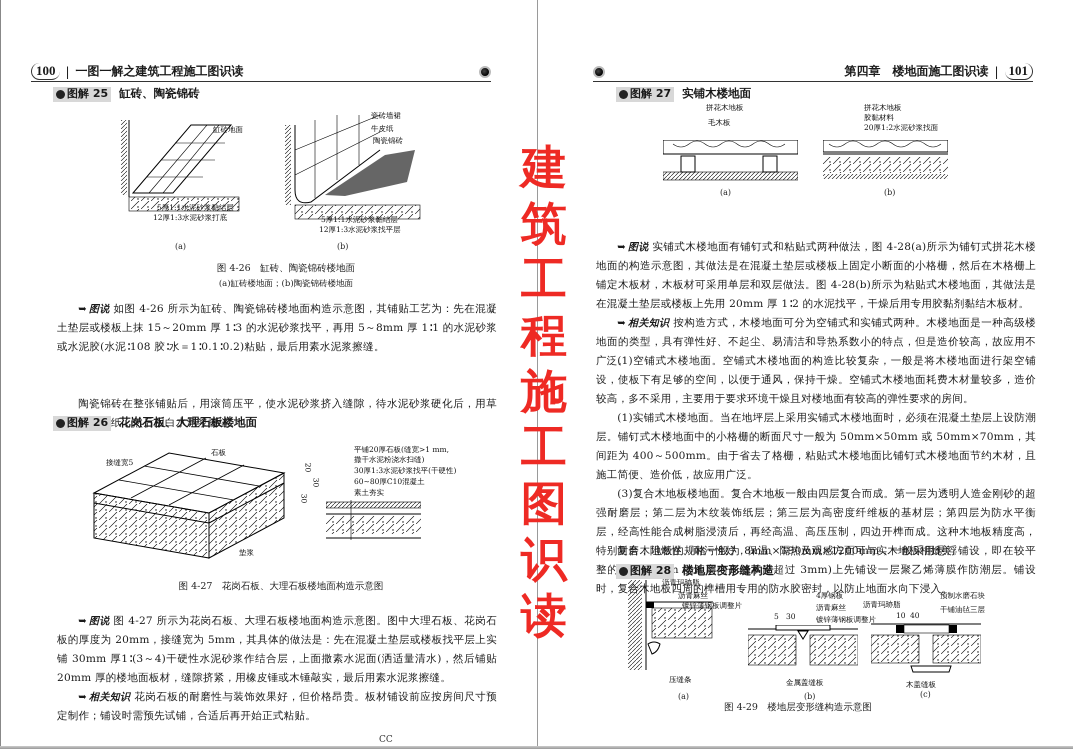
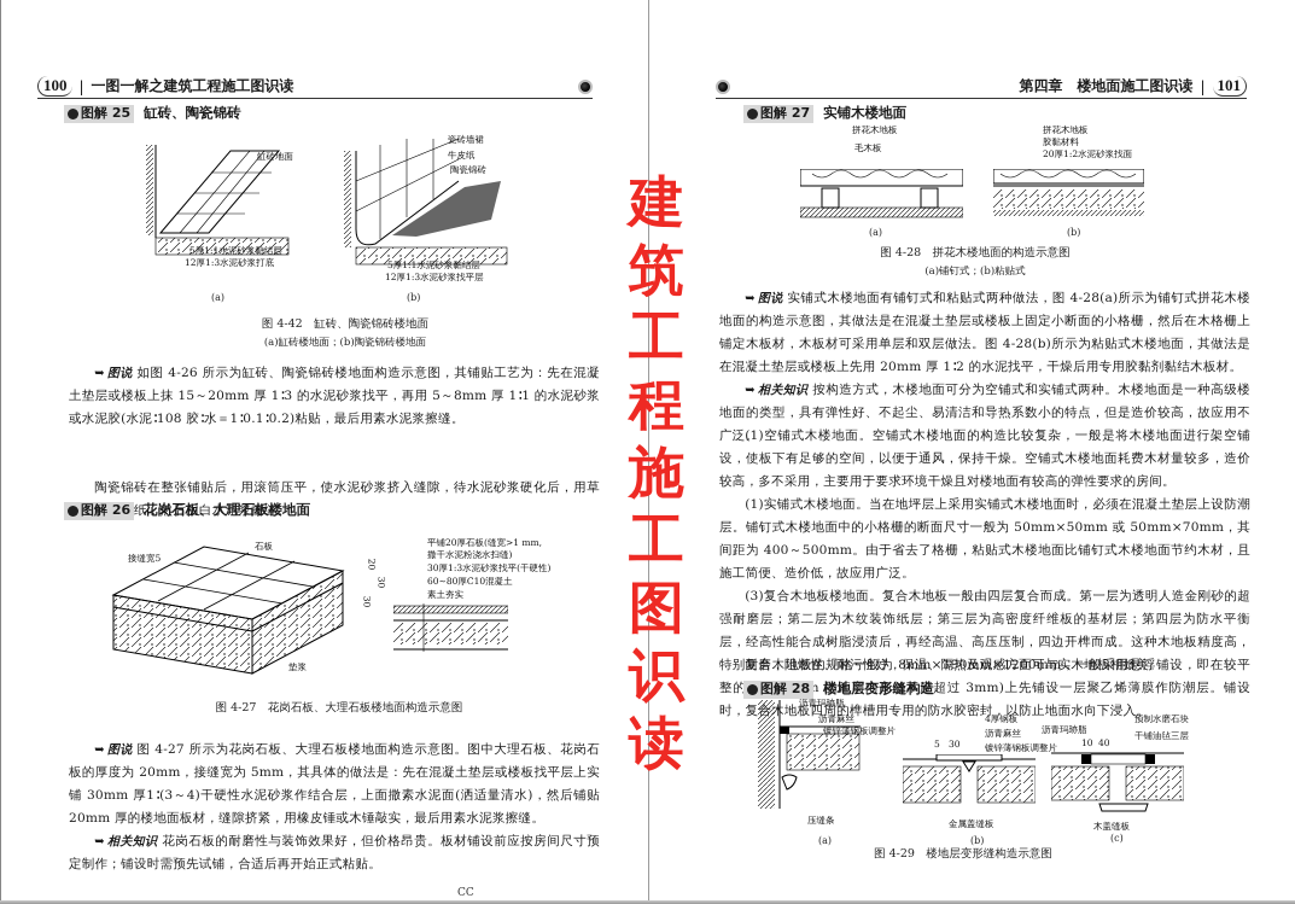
  100
  |
  一图一解之建筑工程施工图识读
  图解 25
  缸砖、陶瓷锦砖
  缸砖地面
  5厚1:1水泥砂浆黏结层
  12厚1:3水泥砂浆打底
  (a)
  瓷砖墙裙
  牛皮纸
  陶瓷锦砖
  5厚1:1水泥砂浆黏结层
  12厚1:3水泥砂浆找平层
  (b)
- 图 4-26 缸砖、陶瓷锦砖楼地面
+ 图 4-42 缸砖、陶瓷锦砖楼地面
  (a)缸砖楼地面；(b)陶瓷锦砖楼地面
  图说 如图 4-26 所示为缸砖、陶瓷锦砖楼地面构造示意图，其铺贴工艺为：先在混凝土垫层或楼板上抹 15～20mm 厚 1∶3 的水泥砂浆找平，再用 5～8mm 厚 1∶1 的水泥砂浆或水泥胶(水泥∶108 胶∶水＝1∶0.1∶0.2)粘贴，最后用素水泥浆擦缝。
  陶瓷锦砖在整张铺贴后，用滚筒压平，使水泥砂浆挤入缝隙，待水泥砂浆硬化后，用草纸，然后用白水泥浆擦缝。
  图解 26
  花岗石板、大理石板楼地面
  石板
  接缝宽5
  垫浆
  平铺20厚石板(缝宽>1 mm,
  撒干水泥粉浇水扫缝)
  30厚1:3水泥砂浆找平(干硬性)
  60~80厚C10混凝土
  素土夯实
  图 4-27 花岗石板、大理石板楼地面构造示意图
  图说 图 4-27 所示为花岗石板、大理石板楼地面构造示意图。图中大理石板、花岗石板的厚度为 20mm，接缝宽为 5mm，其具体的做法是：先在混凝土垫层或楼板找平层上实铺 30mm 厚1∶(3～4)干硬性水泥砂浆作结合层，上面撒素水泥面(洒适量清水)，然后铺贴 20mm 厚的楼地面板材，缝隙挤紧，用橡皮锤或木锤敲实，最后用素水泥浆擦缝。
  相关知识 花岗石板的耐磨性与装饰效果好，但价格昂贵。板材铺设前应按房间尺寸预定制作；铺设时需预先试铺，合适后再开始正式粘贴。
  CC
  第四章 楼地面施工图识读
  |
  101
  图解 27
  实铺木楼地面
  拼花木地板
  毛木板
  (a)
  拼花木地板
  胶黏材料
  20厚1:2水泥砂浆找面
  (b)
+ 图 4-28 拼花木楼地面的构造示意图
+ (a)铺钉式；(b)粘贴式
  图说 实铺式木楼地面有铺钉式和粘贴式两种做法，图 4-28(a)所示为铺钉式拼花木楼地面的构造示意图，其做法是在混凝土垫层或楼板上固定小断面的小格栅，然后在木格栅上铺定木板材，木板材可采用单层和双层做法。图 4-28(b)所示为粘贴式木楼地面，其做法是在混凝土垫层或楼板上先用 20mm 厚 1∶2 的水泥找平，干燥后用专用胶黏剂黏结木板材。
  相关知识 按构造方式，木楼地面可分为空铺式和实铺式两种。木楼地面是一种高级楼地面的类型，具有弹性好、不起尘、易清洁和导热系数小的特点，但是造价较高，故应用不广泛。
  (1)空铺式木楼地面。空铺式木楼地面的构造比较复杂，一般是将木楼地面进行架空铺设，使板下有足够的空间，以便于通风，保持干燥。空铺式木楼地面耗费木材量较多，造价较高，多不采用，主要用于要求环境干燥且对楼地面有较高的弹性要求的房间。
  (1)实铺式木楼地面。当在地坪层上采用实铺式木楼地面时，必须在混凝土垫层上设防潮层。铺钉式木楼地面中的小格栅的断面尺寸一般为 50mm×50mm 或 50mm×70mm，其间距为 400～500mm。由于省去了格栅，粘贴式木楼地面比铺钉式木楼地面节约木材，且施工简便、造价低，故应用广泛。
  (3)复合木地板楼地面。复合木地板一般由四层复合而成。第一层为透明人造金刚砂的超强耐磨层；第二层为木纹装饰纸层；第三层为高密度纤维板的基材层；第四层为防水平衡层，经高性能合成树脂浸渍后，再经高温、高压压制，四边开榫而成。这种木地板精度高，特别耐磨，阻燃性、耐污性好，保温、隔热及观感方面可与实木地板相媲美。
  复合木地板的规格一般为 8mm×190mm×1200mm，一般采用悬浮铺设，即在较平整的 的距离内高差不应超过 3mm)上先铺设一层聚乙烯薄膜作防潮层。铺设时，复木地板四周的榫槽用专用的防水胶密封，以防止地面水向下浸入。
  图解 28
  楼地层变形缝构造
  沥青玛𤥂脂
  沥青麻丝
  镀锌薄钢板调整片
  压缝条
  (a)
  4厚钢板
  沥青麻丝
  镀锌薄钢板调整片
  5
  30
  金属盖缝板
  (b)
  沥青玛𤥂脂
  预制水磨石块
  干铺油毡三层
  10
  40
  木盖缝板
  (c)
  图 4-29 楼地层变形缝构造示意图
  建
  筑
  工
  程
  施
  工
  图
  识
  读
